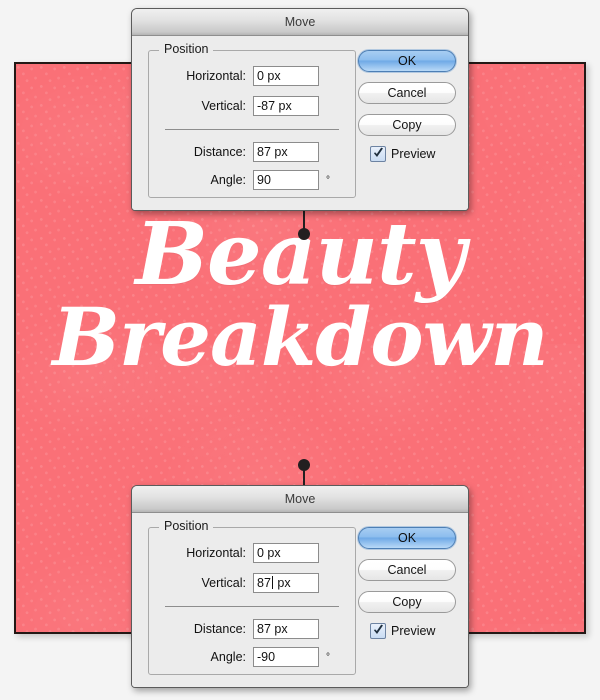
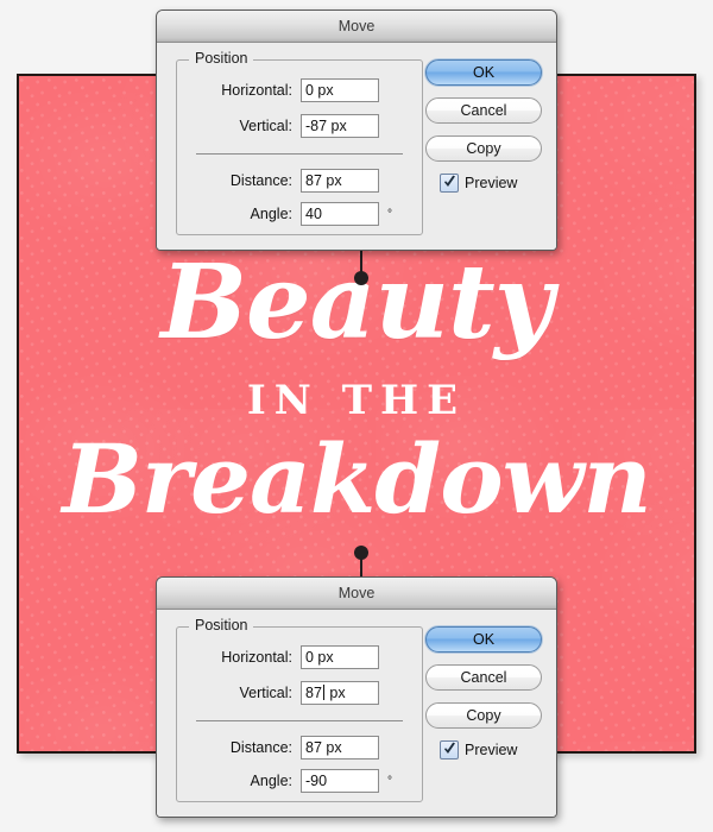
  Beauty
+ IN THE
  Breakdown
  Move
  Position
  Horizontal:
  0 px
  Vertical:
  -87 px
  Distance:
  87 px
  Angle:
- 90
+ 40
  °
  OK
  Cancel
  Copy
  Preview
  Move
  Position
  Horizontal:
  0 px
  Vertical:
  87 px
  Distance:
  87 px
  Angle:
  -90
  °
  OK
  Cancel
  Copy
  Preview
